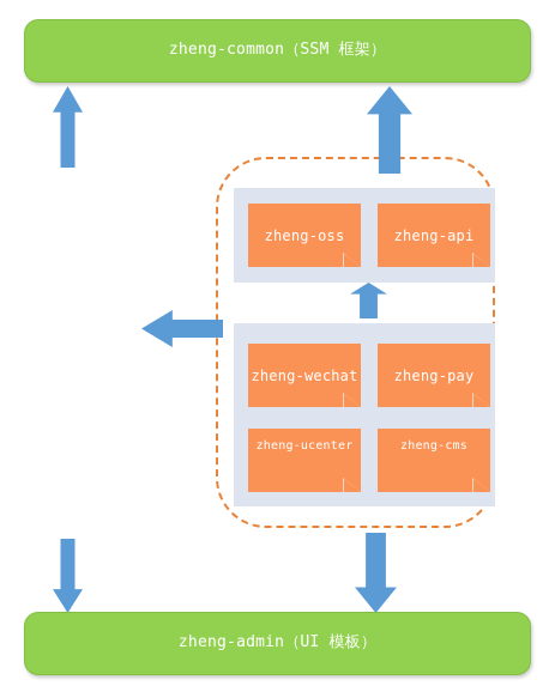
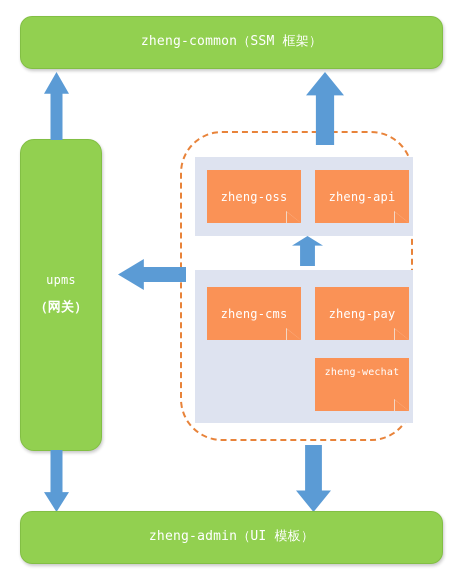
  zheng-common（SSM 框架）
+ upms
+ （网关）
  zheng-oss
  zheng-api
- zheng-wechat
+ zheng-cms
  zheng-pay
- zheng-ucenter
- zheng-cms
+ zheng-wechat
  zheng-admin（UI 模板）
